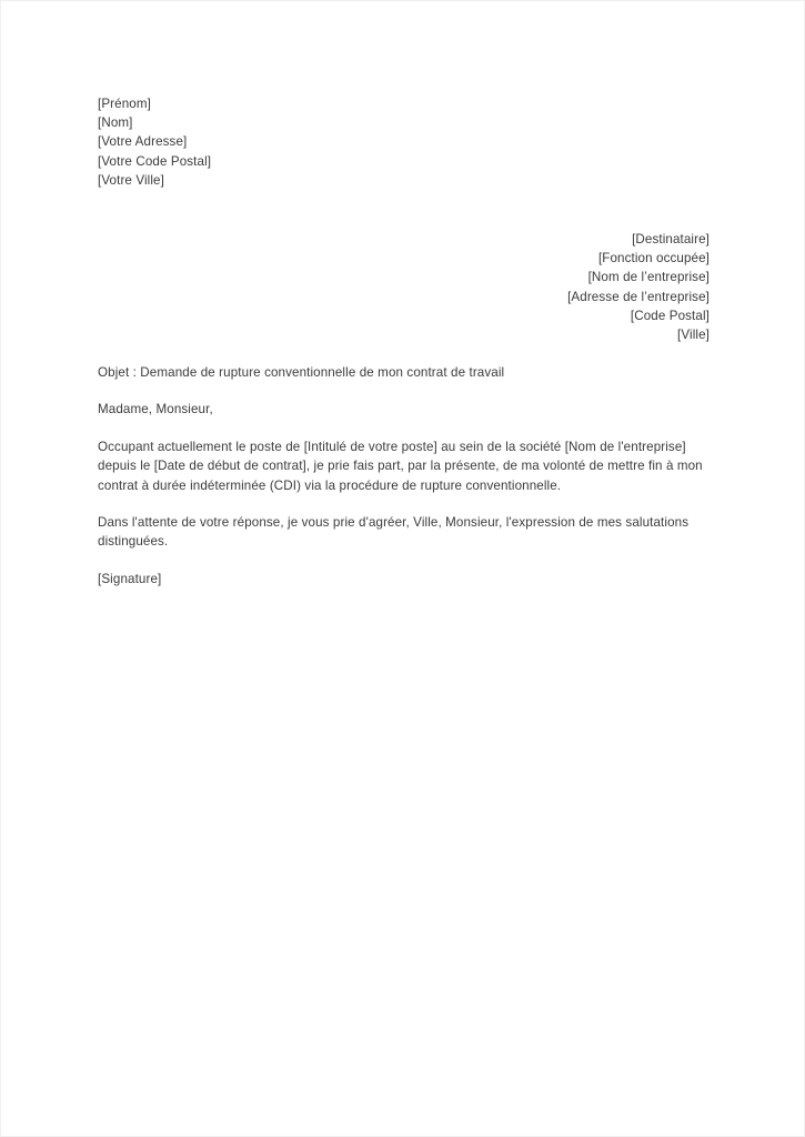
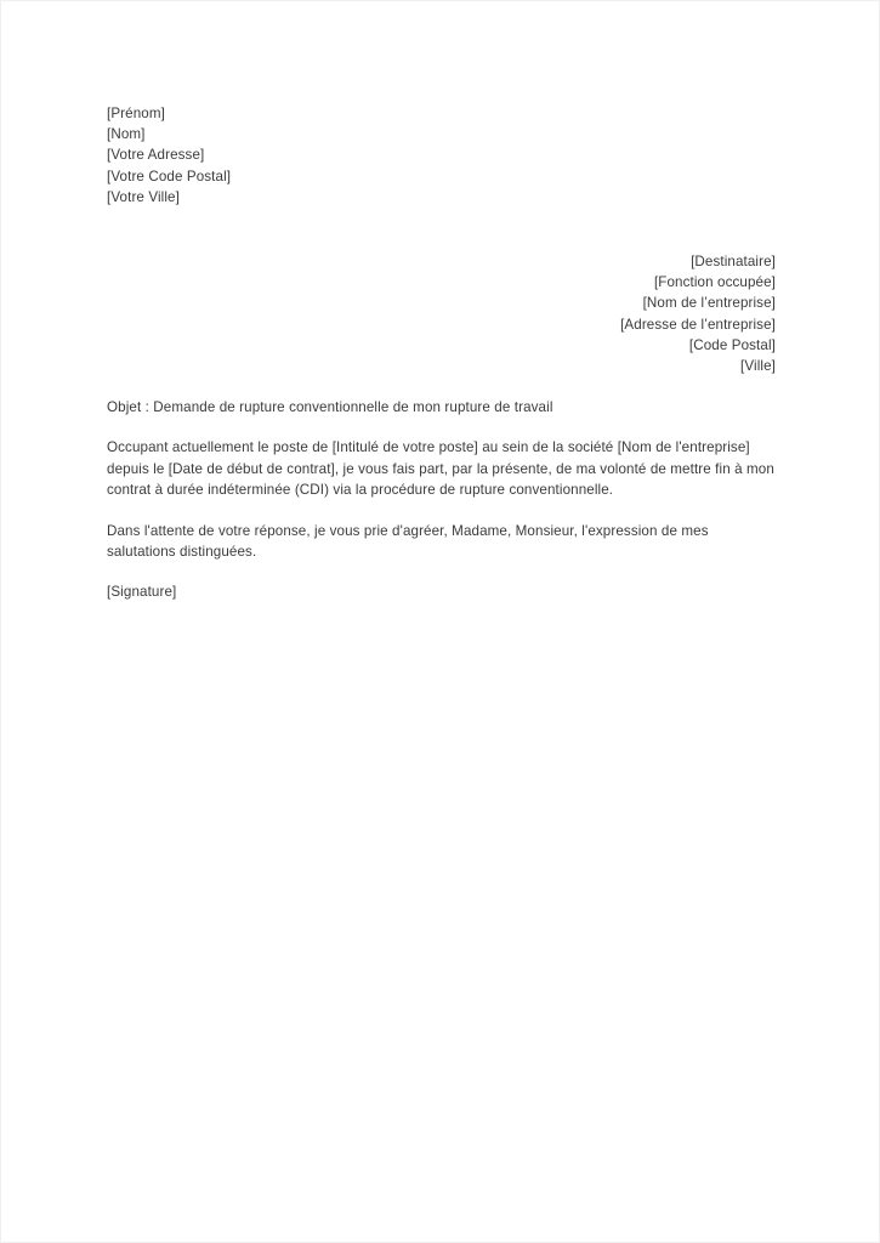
  [Prénom]
  [Nom]
  [Votre Adresse]
  [Votre Code Postal]
  [Votre Ville]
  [Destinataire]
  [Fonction occupée]
  [Nom de l’entreprise]
  [Adresse de l’entreprise]
  [Code Postal]
  [Ville]
- Objet : Demande de rupture conventionnelle de mon contrat de travail
+ Objet : Demande de rupture conventionnelle de mon rupture de travail
- Madame, Monsieur,
- Occupant actuellement le poste de [Intitulé de votre poste] au sein de la société [Nom de l'entreprise] depuis le [Date de début de contrat], je prie fais part, par la présente, de ma volonté de mettre fin à mon contrat à durée indéterminée (CDI) via la procédure de rupture conventionnelle.
+ Occupant actuellement le poste de [Intitulé de votre poste] au sein de la société [Nom de l'entreprise] depuis le [Date de début de contrat], je vous fais part, par la présente, de ma volonté de mettre fin à mon contrat à durée indéterminée (CDI) via la procédure de rupture conventionnelle.
- Dans l'attente de votre réponse, je vous prie d'agréer, Ville, Monsieur, l'expression de mes salutations distinguées.
+ Dans l'attente de votre réponse, je vous prie d'agréer, Madame, Monsieur, l'expression de mes salutations distinguées.
  [Signature]
